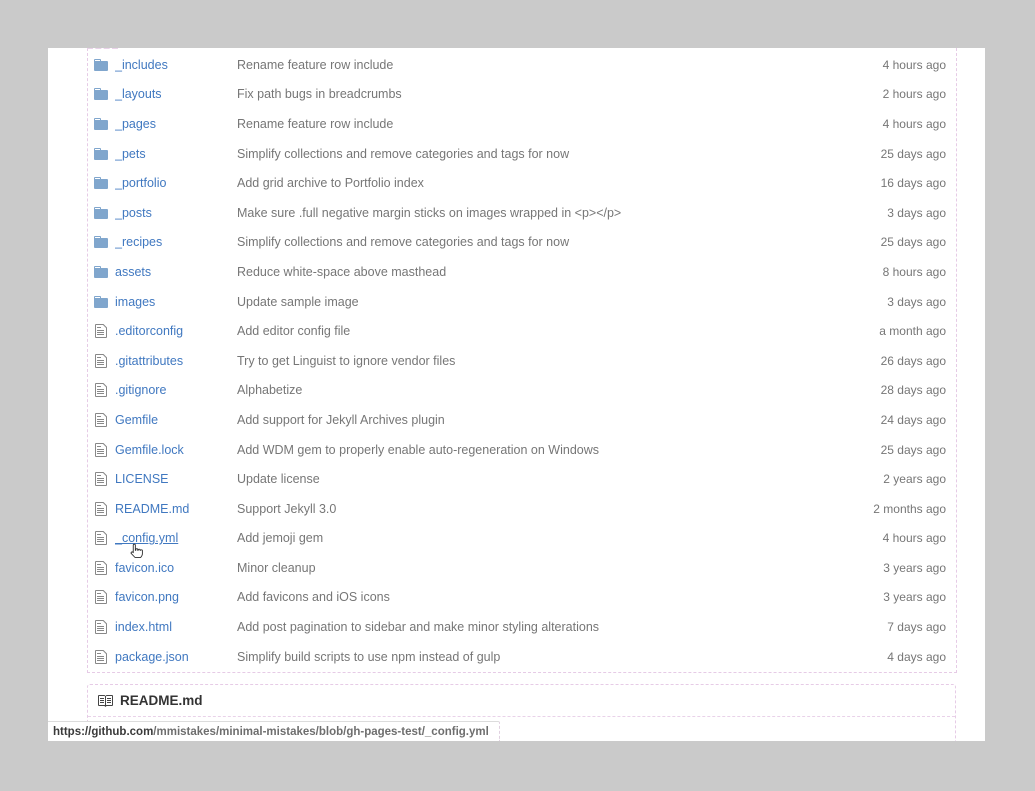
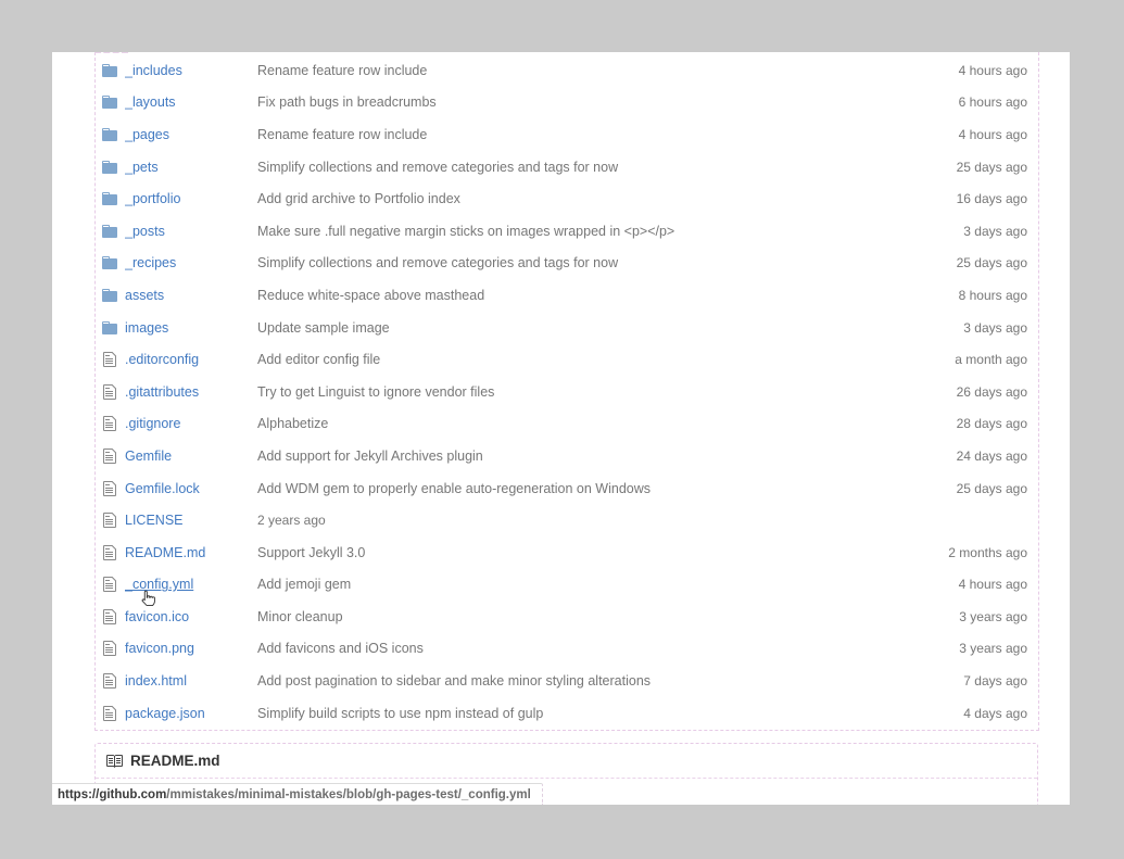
  _includes
  Rename feature row include
  4 hours ago
  _layouts
  Fix path bugs in breadcrumbs
- 2 hours ago
+ 6 hours ago
  _pages
  Rename feature row include
  4 hours ago
  _pets
  Simplify collections and remove categories and tags for now
  25 days ago
  _portfolio
  Add grid archive to Portfolio index
  16 days ago
  _posts
  Make sure .full negative margin sticks on images wrapped in <p></p>
  3 days ago
  _recipes
  Simplify collections and remove categories and tags for now
  25 days ago
  assets
  Reduce white-space above masthead
  8 hours ago
  images
  Update sample image
  3 days ago
  .editorconfig
  Add editor config file
  a month ago
  .gitattributes
  Try to get Linguist to ignore vendor files
  26 days ago
  .gitignore
  Alphabetize
  28 days ago
  Gemfile
  Add support for Jekyll Archives plugin
  24 days ago
  Gemfile.lock
  Add WDM gem to properly enable auto-regeneration on Windows
  25 days ago
  LICENSE
- Update license
  2 years ago
  README.md
  Support Jekyll 3.0
  2 months ago
  _config.yml
  Add jemoji gem
  4 hours ago
  favicon.ico
  Minor cleanup
  3 years ago
  favicon.png
  Add favicons and iOS icons
  3 years ago
  index.html
  Add post pagination to sidebar and make minor styling alterations
  7 days ago
  package.json
  Simplify build scripts to use npm instead of gulp
  4 days ago
  README.md
  https://github.com
  /mmistakes/minimal-mistakes/blob/gh-pages-test/_config.yml
